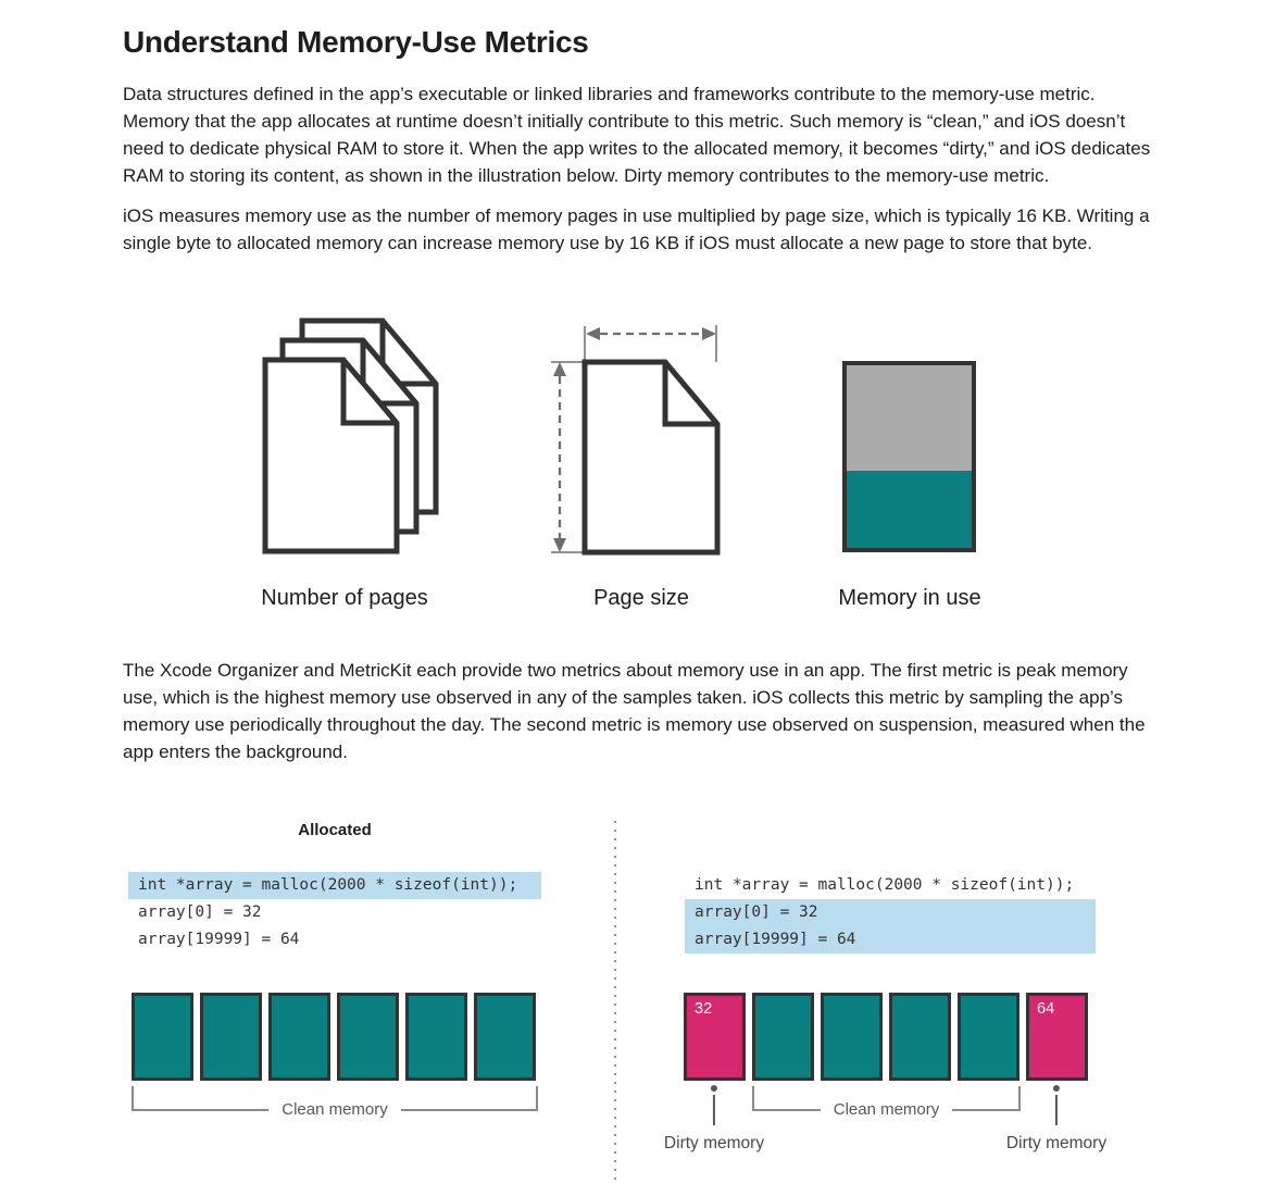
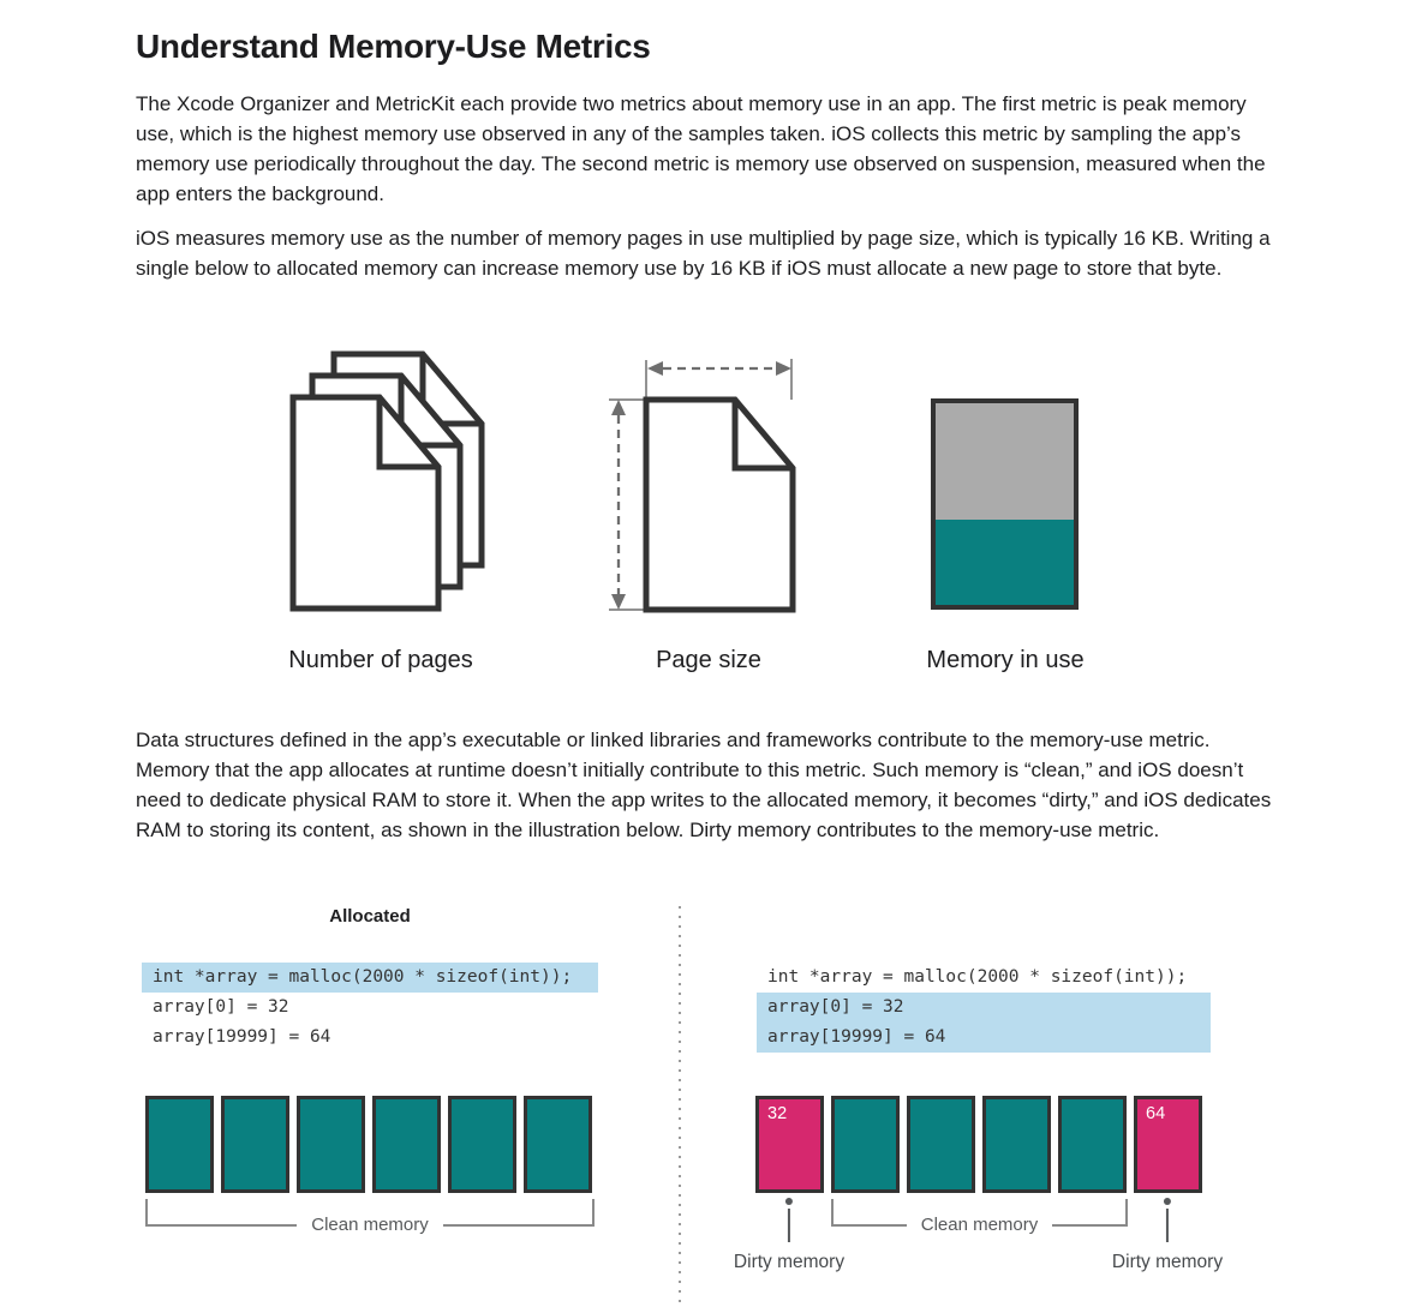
  Understand Memory-Use Metrics
- Data structures defined in the app’s executable or linked libraries and frameworks contribute to the memory-use metric. Memory that the app allocates at runtime doesn’t initially contribute to this metric. Such memory is “clean,” and iOS doesn’t need to dedicate physical RAM to store it. When the app writes to the allocated memory, it becomes “dirty,” and iOS dedicates RAM to storing its content, as shown in the illustration below. Dirty memory contributes to the memory-use metric.
+ The Xcode Organizer and MetricKit each provide two metrics about memory use in an app. The first metric is peak memory use, which is the highest memory use observed in any of the samples taken. iOS collects this metric by sampling the app’s memory use periodically throughout the day. The second metric is memory use observed on suspension, measured when the app enters the background.
- iOS measures memory use as the number of memory pages in use multiplied by page size, which is typically 16 KB. Writing a single byte to allocated memory can increase memory use by 16 KB if iOS must allocate a new page to store that byte.
+ iOS measures memory use as the number of memory pages in use multiplied by page size, which is typically 16 KB. Writing a single below to allocated memory can increase memory use by 16 KB if iOS must allocate a new page to store that byte.
  Number of pages
  Page size
  Memory in use
- The Xcode Organizer and MetricKit each provide two metrics about memory use in an app. The first metric is peak memory use, which is the highest memory use observed in any of the samples taken. iOS collects this metric by sampling the app’s memory use periodically throughout the day. The second metric is memory use observed on suspension, measured when the app enters the background.
+ Data structures defined in the app’s executable or linked libraries and frameworks contribute to the memory-use metric. Memory that the app allocates at runtime doesn’t initially contribute to this metric. Such memory is “clean,” and iOS doesn’t need to dedicate physical RAM to store it. When the app writes to the allocated memory, it becomes “dirty,” and iOS dedicates RAM to storing its content, as shown in the illustration below. Dirty memory contributes to the memory-use metric.
  Allocated
  int *array = malloc(2000 * sizeof(int));
  array[0] = 32
  array[19999] = 64
  int *array = malloc(2000 * sizeof(int));
  array[0] = 32
  array[19999] = 64
  32
  64
  Clean memory
  Clean memory
  Dirty memory
  Dirty memory
